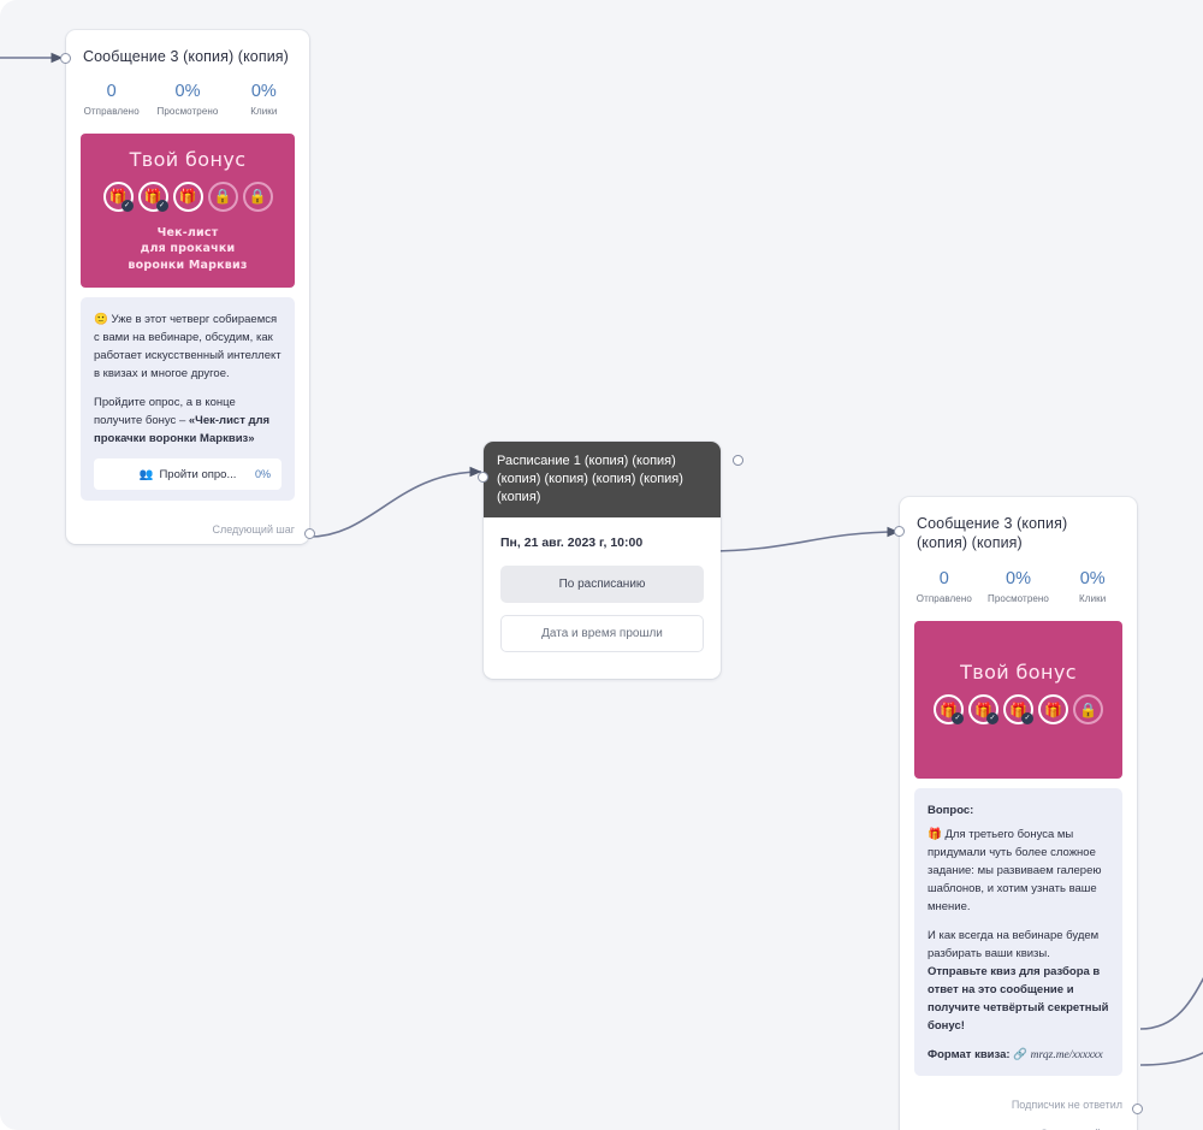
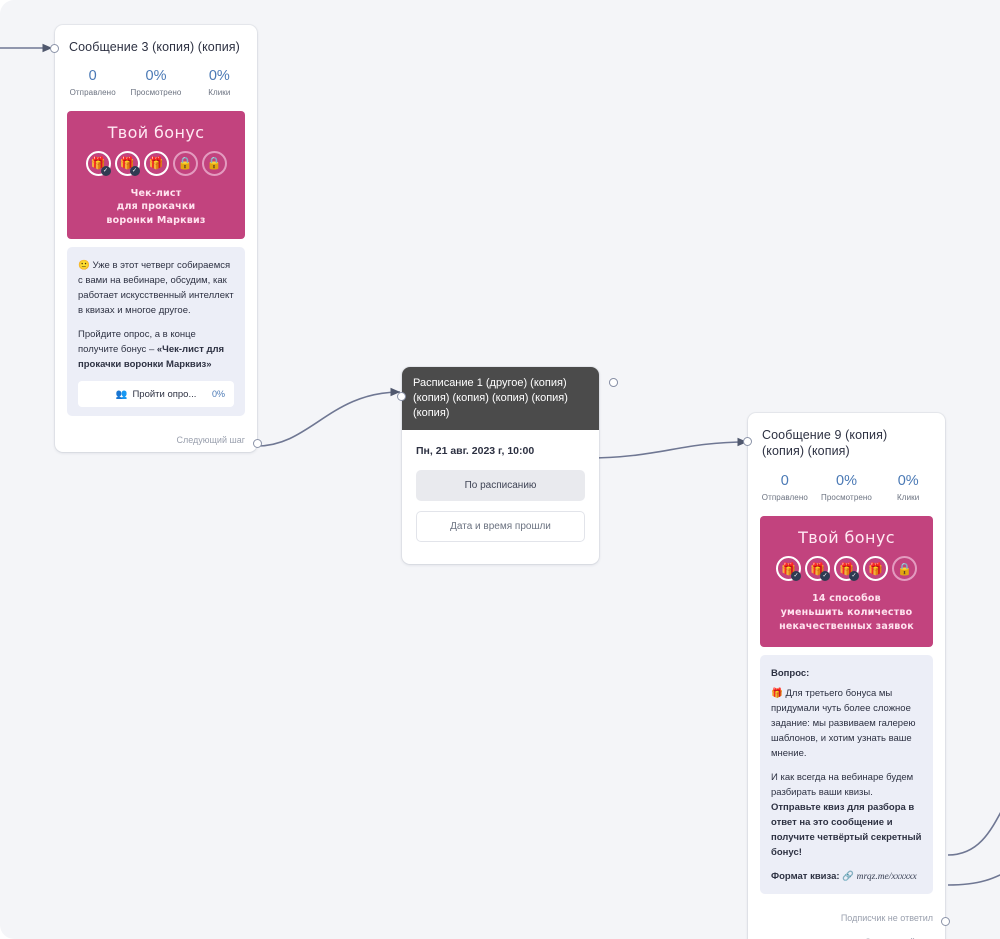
  Сообщение 3 (копия) (копия)
  0
  Отправлено
  0%
  Просмотрено
  0%
  Клики
  Твой бонус
  🎁
  🎁
  🎁
  🔒
  🔒
  Чек-лист
  для прокачки
  воронки Марквиз
  🙂 Уже в этот четверг собираемся с вами на вебинаре, обсудим, как работает искусственный интеллект в квизах и многое другое.
  Пройдите опрос, а в конце получите бонус – «Чек-лист для прокачки воронки Марквиз»
  👥
  Пройти опро...
  0%
  Следующий шаг
- Расписание 1 (копия) (копия) (копия) (копия) (копия) (копия) (копия)
+ Расписание 1 (другое) (копия) (копия) (копия) (копия) (копия) (копия)
  Пн, 21 авг. 2023 г, 10:00
  По расписанию
  Дата и время прошли
- Сообщение 3 (копия) (копия) (копия)
+ Сообщение 9 (копия) (копия) (копия)
  0
  Отправлено
  0%
  Просмотрено
  0%
  Клики
  Твой бонус
  🎁
  🎁
  🎁
  🎁
  🔒
+ 14 способов
+ уменьшить количество
+ некачественных заявок
  Вопрос:
  🎁 Для третьего бонуса мы придумали чуть более сложное задание: мы развиваем галерею шаблонов, и хотим узнать ваше мнение.
  И как всегда на вебинаре будем разбирать ваши квизы. Отправьте квиз для разбора в ответ на это сообщение и получите четвёртый секретный бонус!
  Формат квиза: 🔗 mrqz.me/xxxxxx
  Подписчик не ответил
